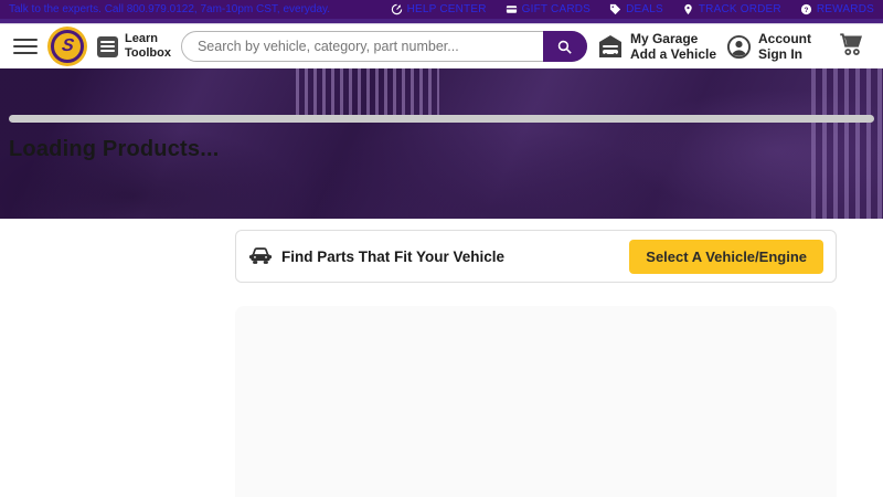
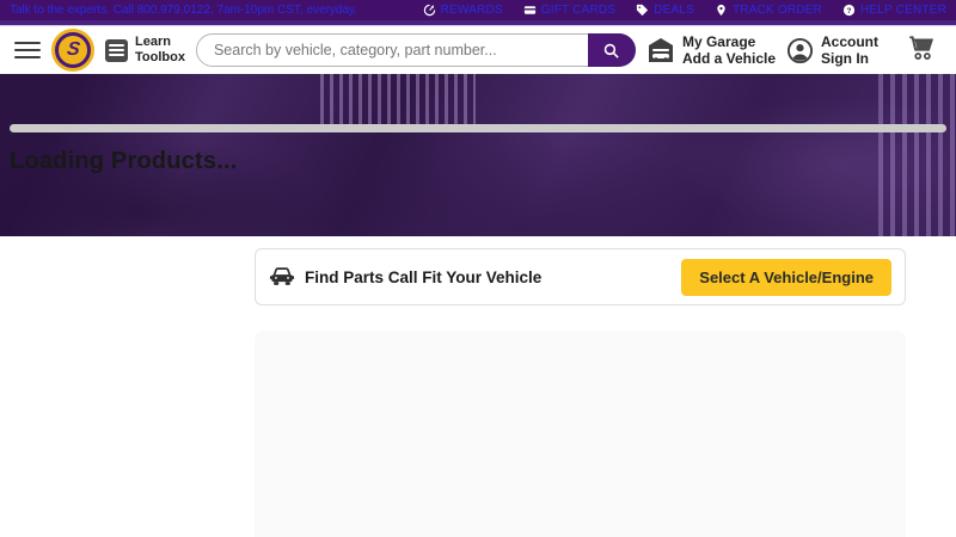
  Talk to the experts. Call 800.979.0122, 7am-10pm CST, everyday.
- HELP CENTER
+ REWARDS
  GIFT CARDS
  DEALS
  TRACK ORDER
- REWARDS
+ HELP CENTER
  Learn
  Toolbox
  Search by vehicle, category, part number...
  My Garage
  Add a Vehicle
  Account
  Sign In
  Loading Products...
- Find Parts That Fit Your Vehicle
+ Find Parts Call Fit Your Vehicle
  Select A Vehicle/Engine
